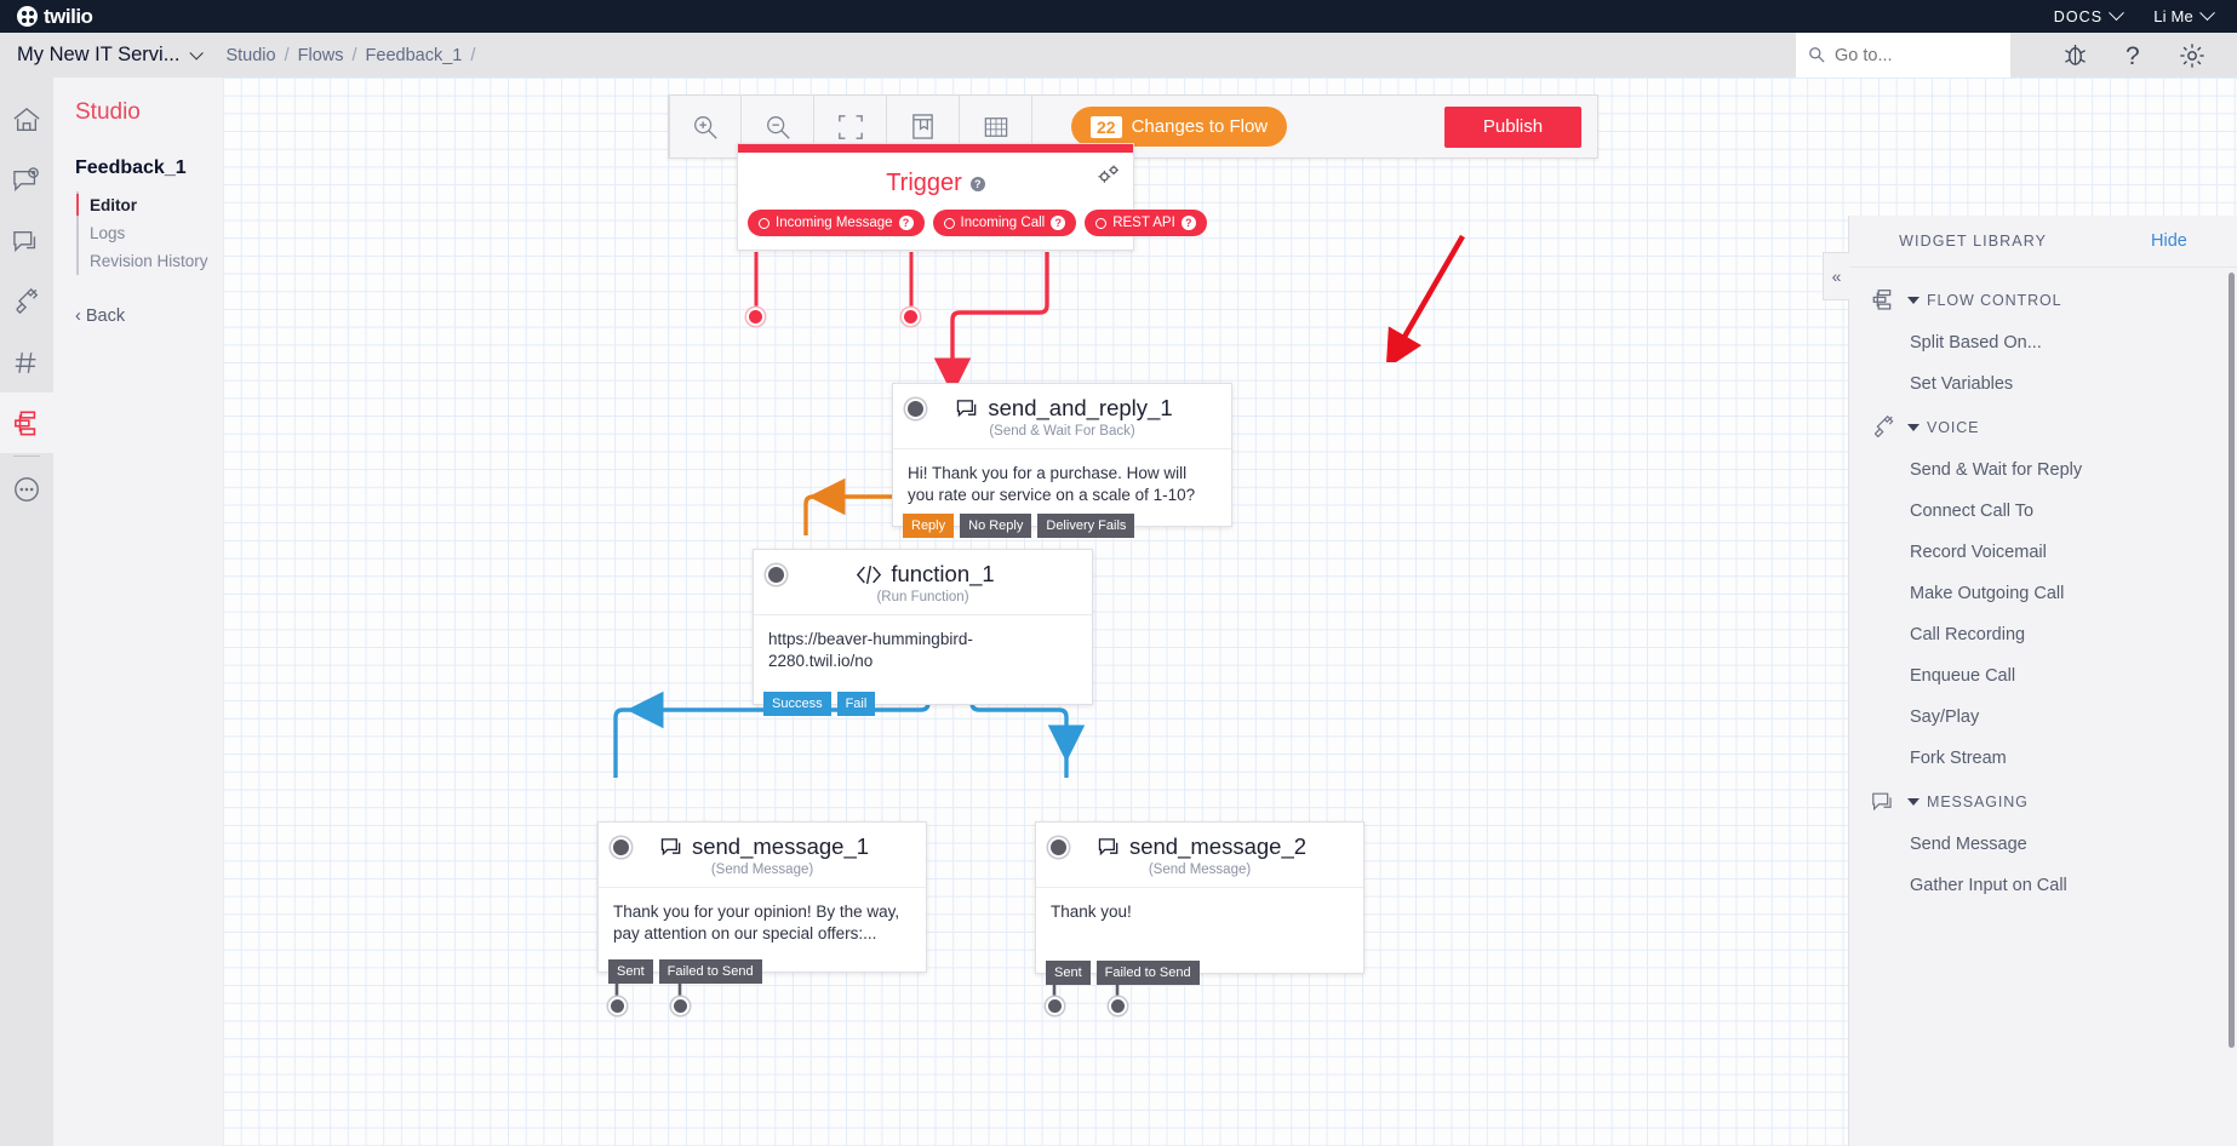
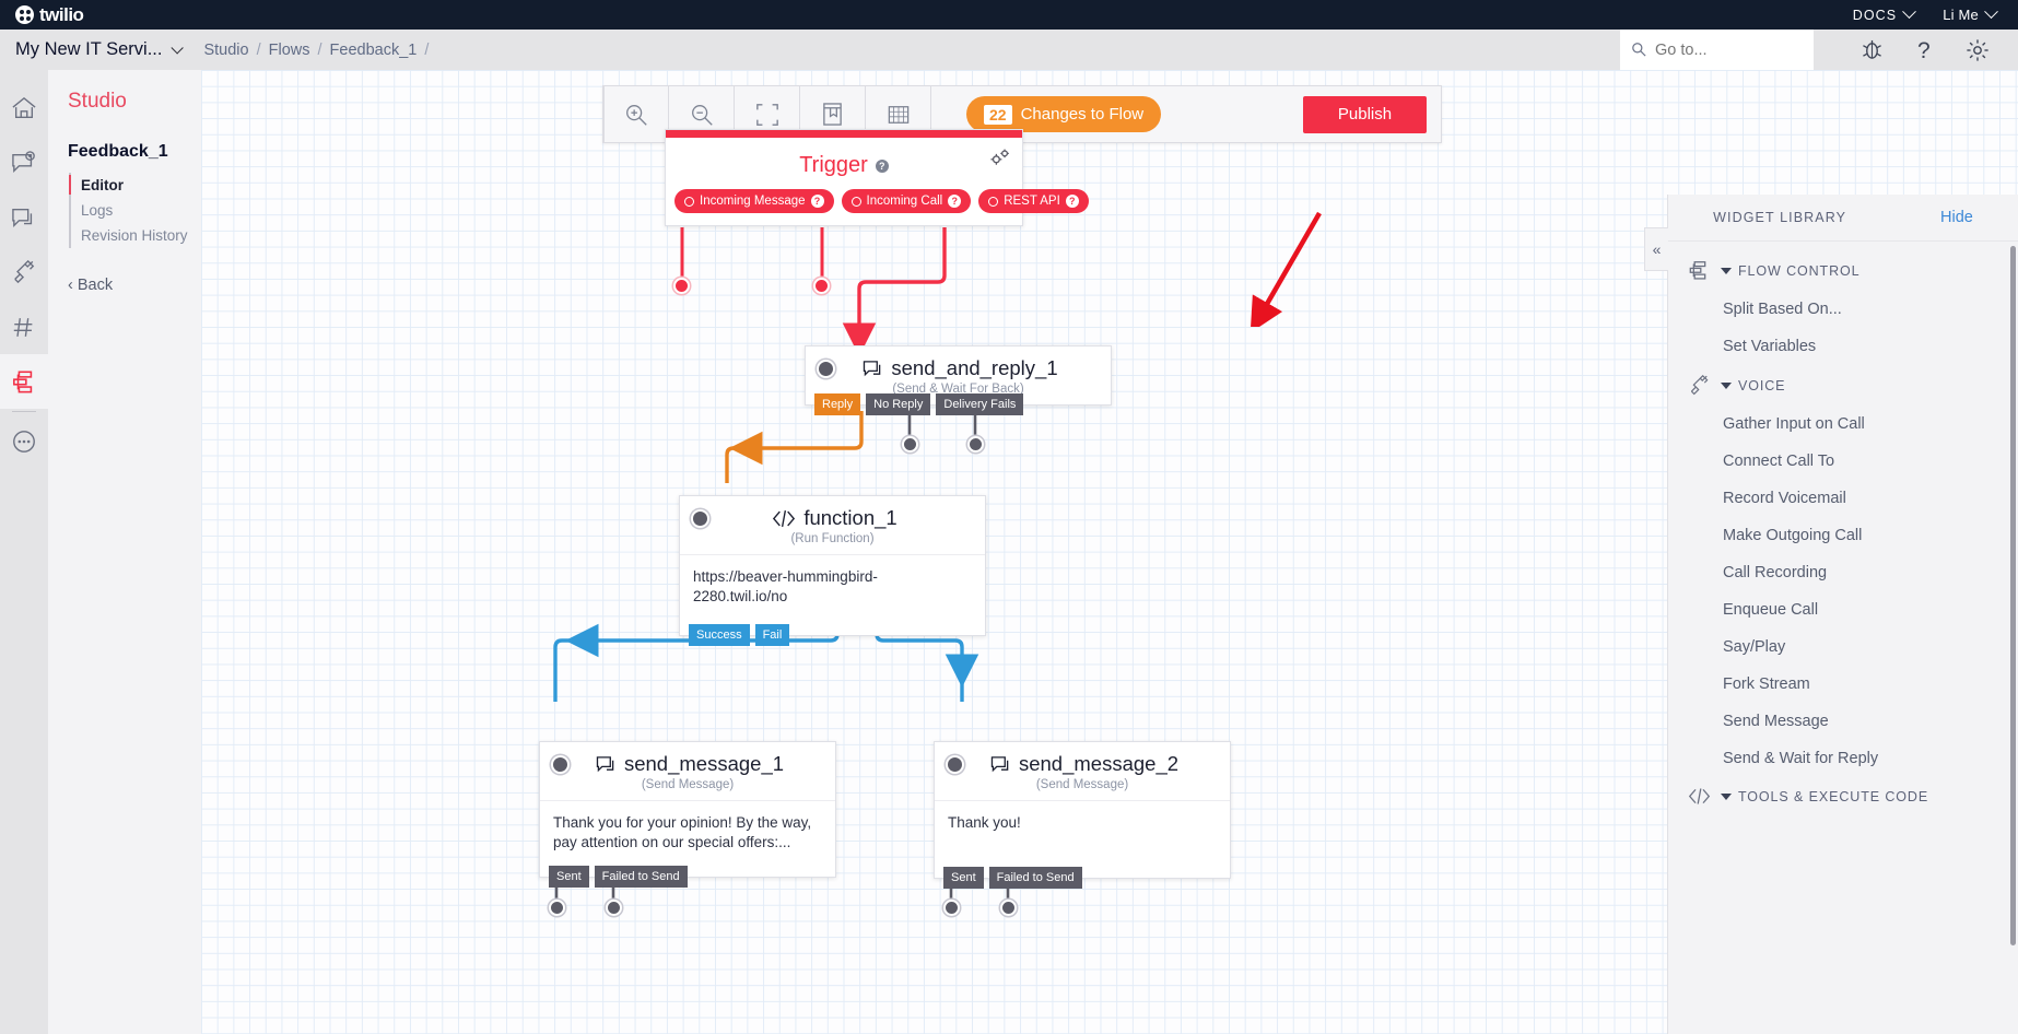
  twilio
  DOCS
  Li Me
  My New IT Servi...
  Studio
  /
  Flows
  /
  Feedback_1
  /
  Go to...
  ?
  Studio
  Feedback_1
  Editor
  Logs
  Revision History
  ‹ Back
  22
  Changes to Flow
  Publish
  Trigger
  ?
  Incoming Message
  ?
  Incoming Call
  ?
  REST API
  ?
  send_and_reply_1
  (Send & Wait For Back)
- Hi! Thank you for a purchase. How will you rate our service on a scale of 1-10?
  Reply
  No Reply
  Delivery Fails
  function_1
  (Run Function)
  https://beaver-hummingbird-2280.twil.io/no
  Success
  Fail
  send_message_1
  (Send Message)
  Thank you for your opinion! By the way, pay attention on our special offers:...
  Sent
  Failed to Send
  send_message_2
  (Send Message)
  Thank you!
  Sent
  Failed to Send
  «
  WIDGET LIBRARY
  Hide
  FLOW CONTROL
  Split Based On...
  Set Variables
  VOICE
- Send & Wait for Reply
+ Gather Input on Call
  Connect Call To
  Record Voicemail
  Make Outgoing Call
  Call Recording
  Enqueue Call
  Say/Play
  Fork Stream
- MESSAGING
  Send Message
- Gather Input on Call
+ Send & Wait for Reply
+ TOOLS & EXECUTE CODE
